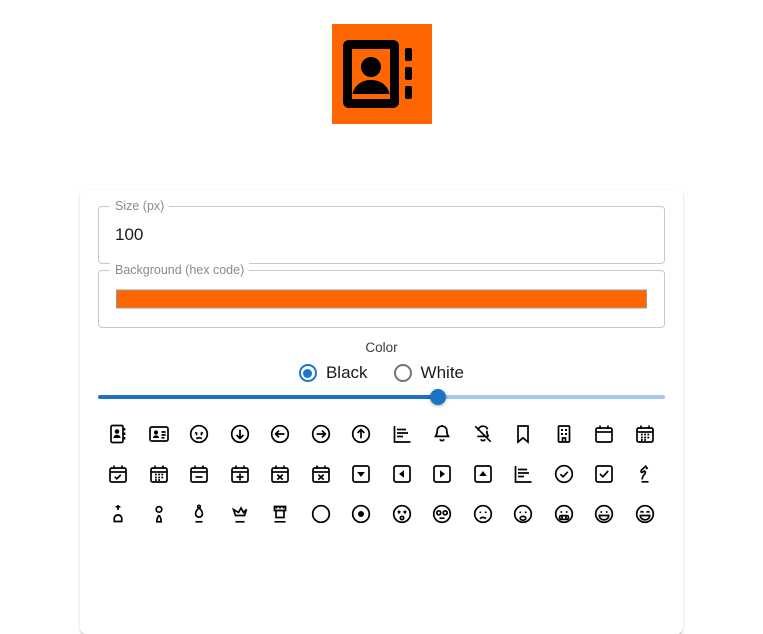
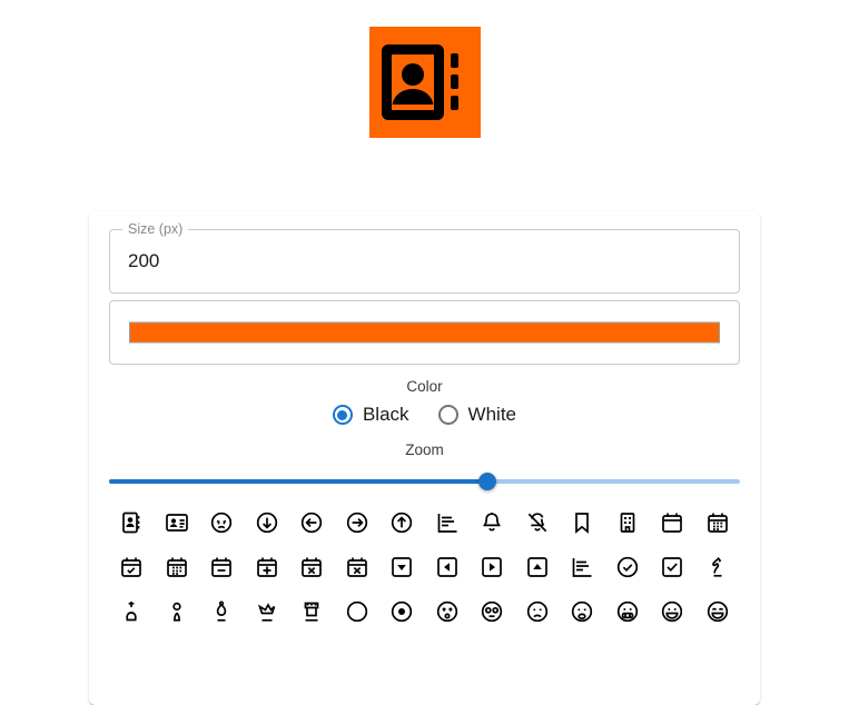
  Size (px)
- 100
+ 200
- Background (hex code)
  Color
  Black
  White
+ Zoom
